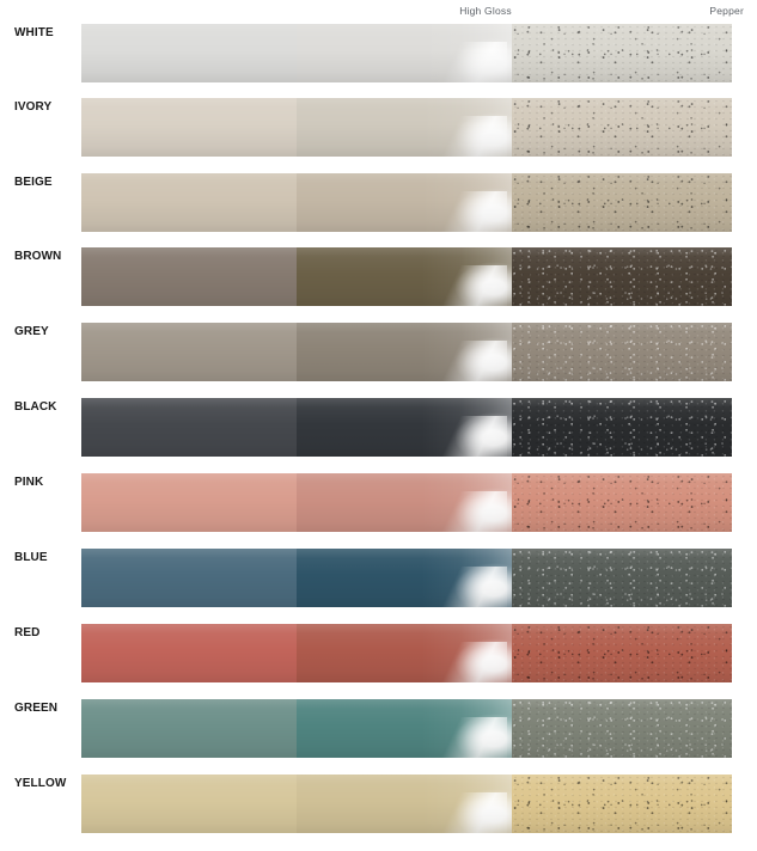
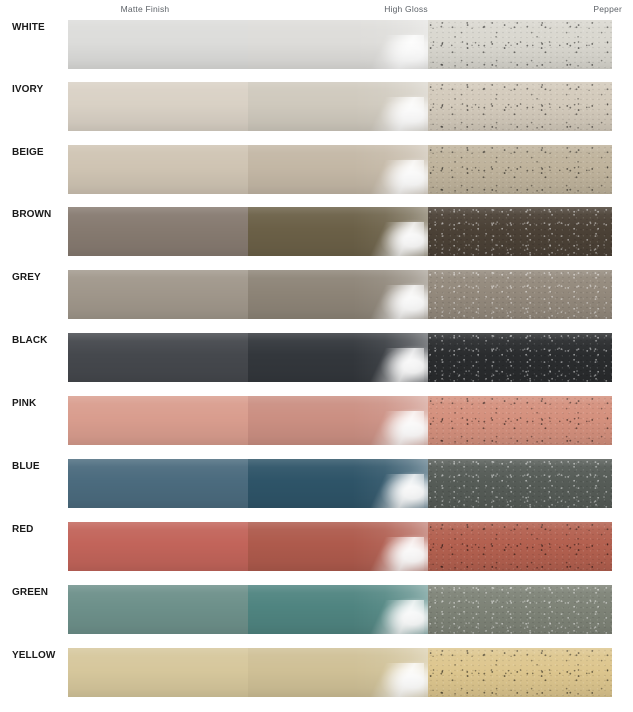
+ Matte Finish
  High Gloss
  Pepper
  WHITE
  IVORY
  BEIGE
  BROWN
  GREY
  BLACK
  PINK
  BLUE
  RED
  GREEN
  YELLOW
